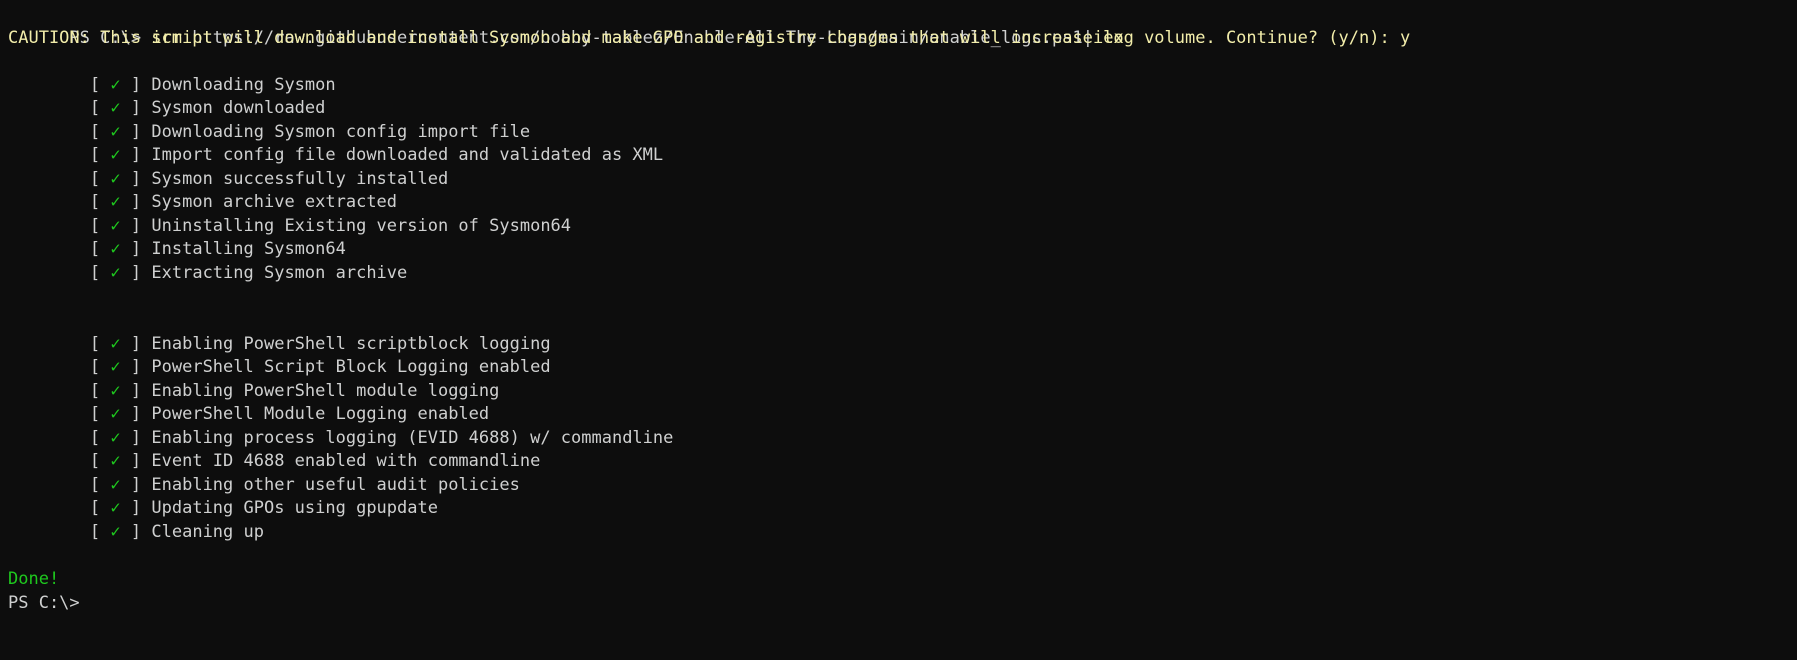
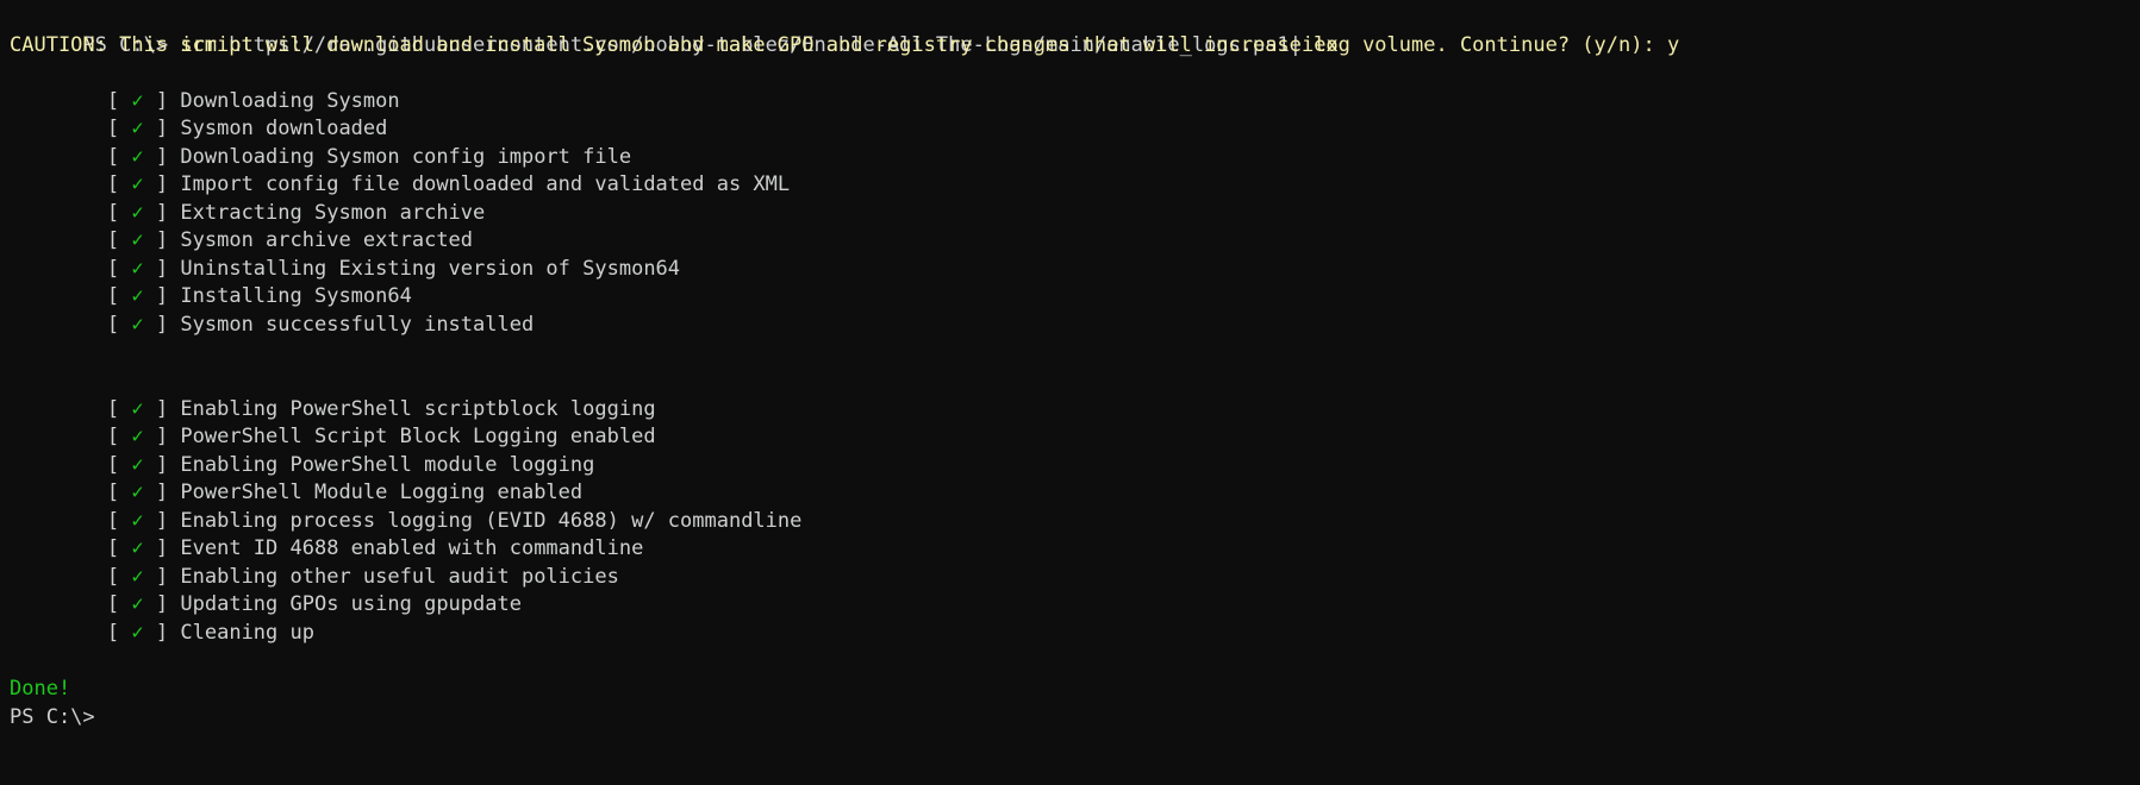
  PS C:\> irm https://raw.githubusercontent.com/bobby-tablez/Enable-All-The-Logs/main/enable_logs.ps1|iex
  CAUTION: This script will download and install Sysmon and make GPO and registry changes that will increase log volume. Continue? (y/n): y
  [ ✓ ] Downloading Sysmon
  [ ✓ ] Sysmon downloaded
  [ ✓ ] Downloading Sysmon config import file
  [ ✓ ] Import config file downloaded and validated as XML
- [ ✓ ] Sysmon successfully installed
+ [ ✓ ] Extracting Sysmon archive
  [ ✓ ] Sysmon archive extracted
  [ ✓ ] Uninstalling Existing version of Sysmon64
  [ ✓ ] Installing Sysmon64
- [ ✓ ] Extracting Sysmon archive
+ [ ✓ ] Sysmon successfully installed
  [ ✓ ] Enabling PowerShell scriptblock logging
  [ ✓ ] PowerShell Script Block Logging enabled
  [ ✓ ] Enabling PowerShell module logging
  [ ✓ ] PowerShell Module Logging enabled
  [ ✓ ] Enabling process logging (EVID 4688) w/ commandline
  [ ✓ ] Event ID 4688 enabled with commandline
  [ ✓ ] Enabling other useful audit policies
  [ ✓ ] Updating GPOs using gpupdate
  [ ✓ ] Cleaning up
  Done!
  PS C:\>
